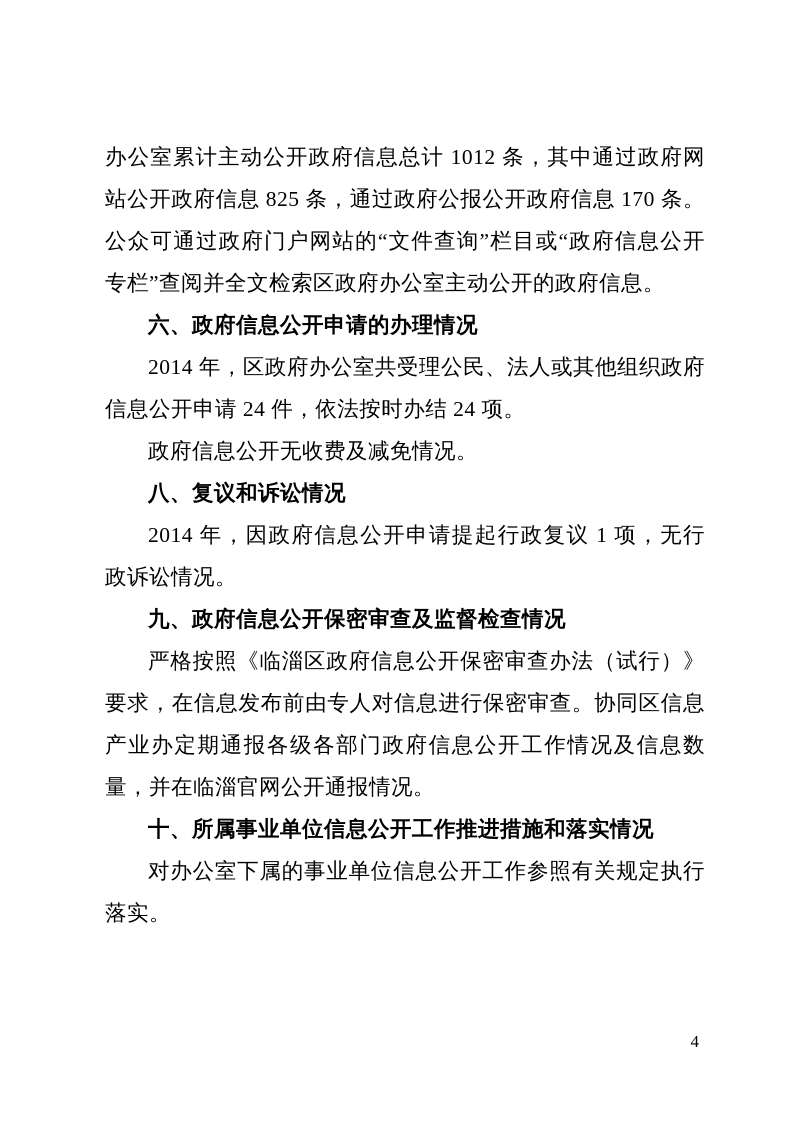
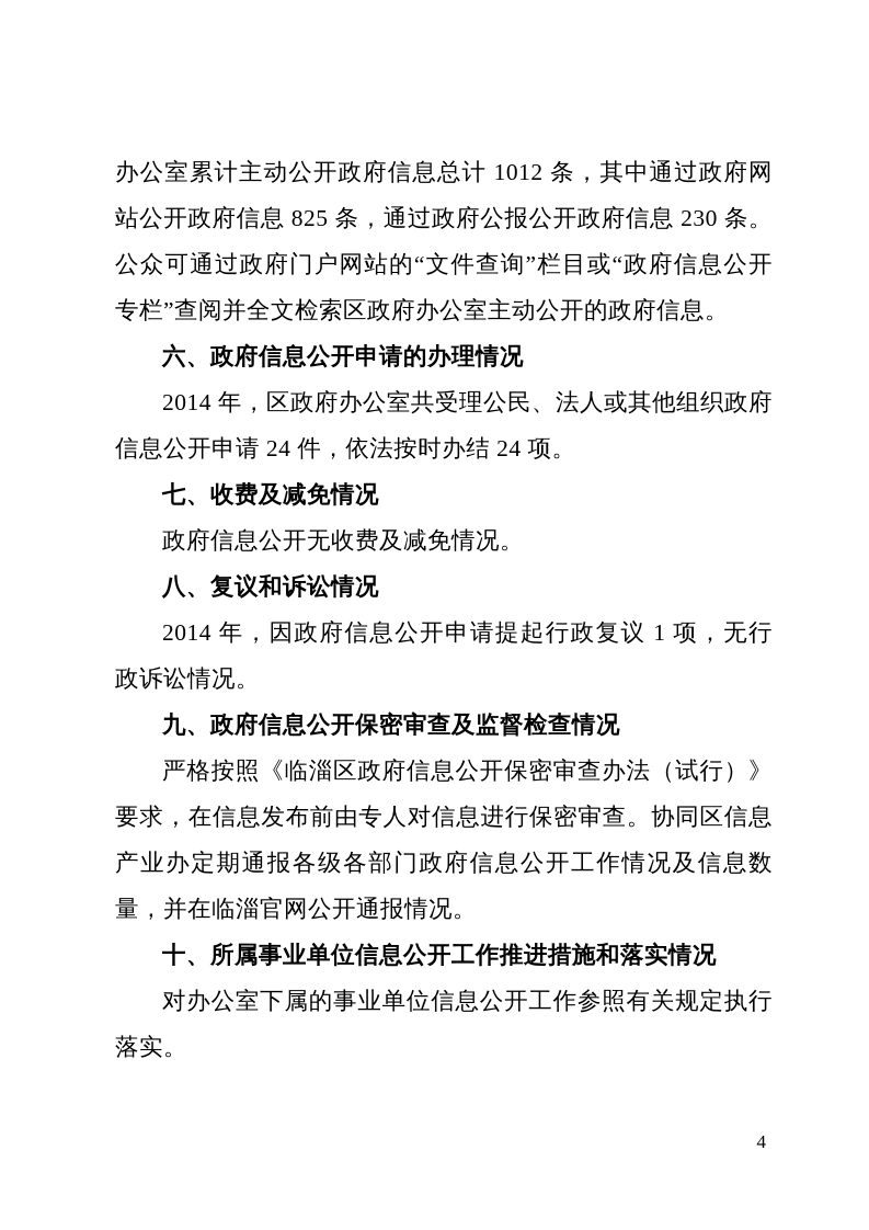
- 办公室累计主动公开政府信息总计 1012 条，其中通过政府网站公开政府信息 825 条，通过政府公报公开政府信息 170 条。公众可通过政府门户网站的“文件查询”栏目或“政府信息公开专栏”查阅并全文检索区政府办公室主动公开的政府信息。
+ 办公室累计主动公开政府信息总计 1012 条，其中通过政府网站公开政府信息 825 条，通过政府公报公开政府信息 230 条。公众可通过政府门户网站的“文件查询”栏目或“政府信息公开专栏”查阅并全文检索区政府办公室主动公开的政府信息。
  六、政府信息公开申请的办理情况
  2014 年，区政府办公室共受理公民、法人或其他组织政府信息公开申请 24 件，依法按时办结 24 项。
+ 七、收费及减免情况
  政府信息公开无收费及减免情况。
  八、复议和诉讼情况
  2014 年，因政府信息公开申请提起行政复议 1 项，无行政诉讼情况。
  九、政府信息公开保密审查及监督检查情况
  严格按照《临淄区政府信息公开保密审查办法（试行）》要求，在信息发布前由专人对信息进行保密审查。协同区信息产业办定期通报各级各部门政府信息公开工作情况及信息数量，并在临淄官网公开通报情况。
  十、所属事业单位信息公开工作推进措施和落实情况
  对办公室下属的事业单位信息公开工作参照有关规定执行落实。
  4
